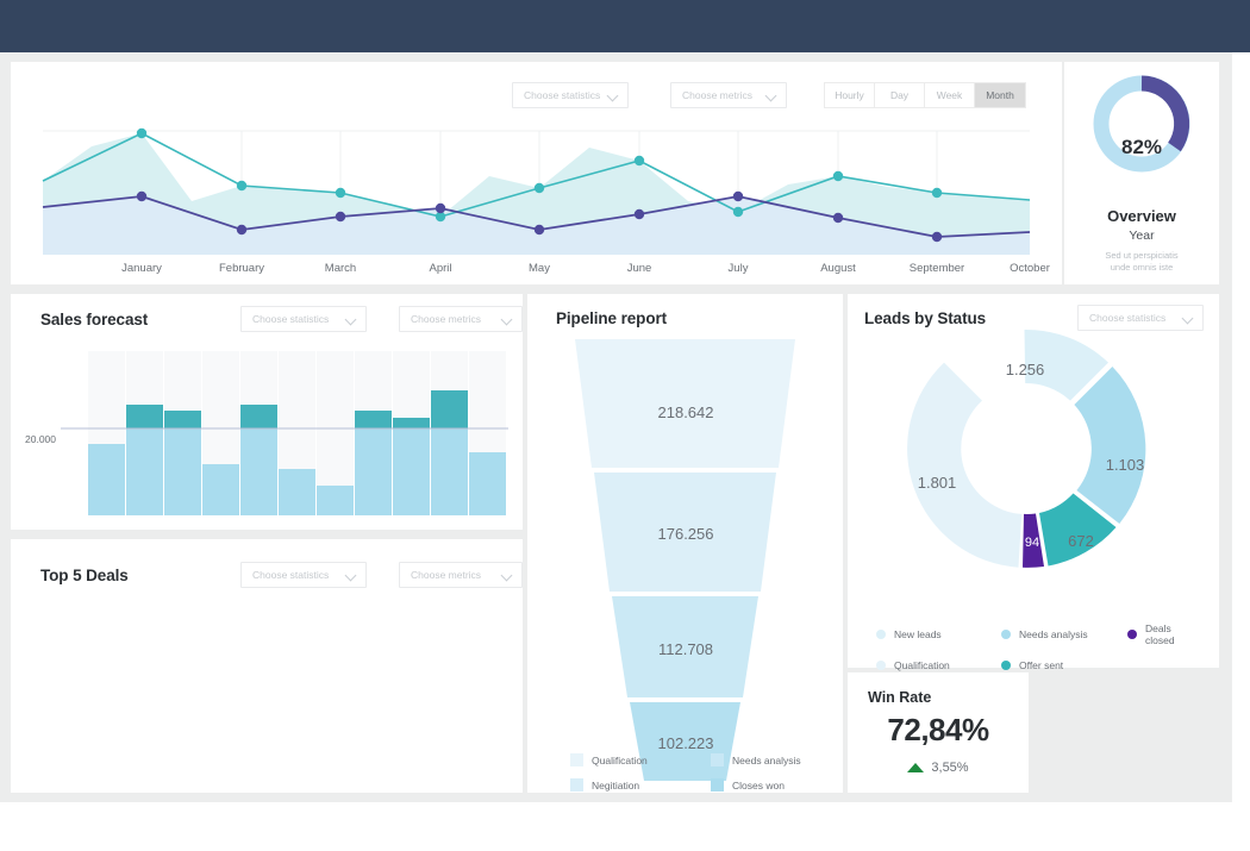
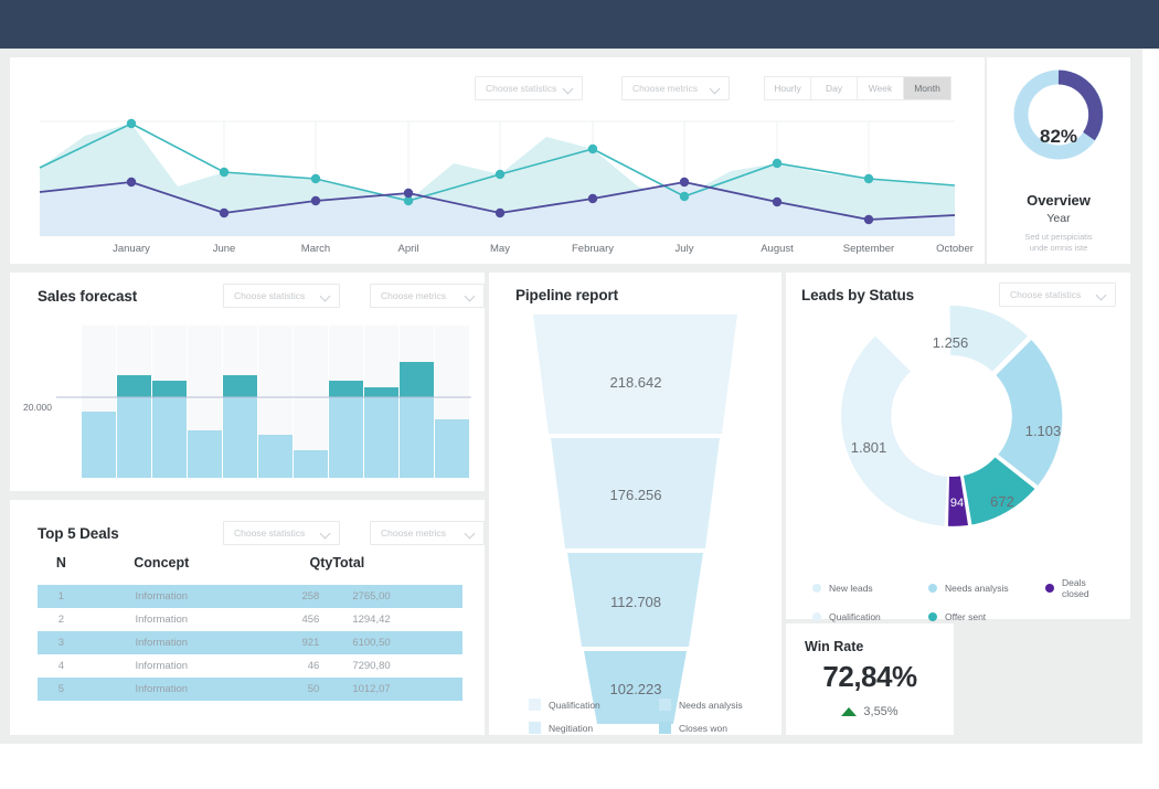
  Choose statistics
  Choose metrics
  Hourly
  Day
  Week
  Month
  January
- February
+ June
  March
  April
  May
- June
+ February
  July
  August
  September
  October
  82%
  Overview
  Year
  Sed ut perspiciatis
  unde omnis iste
  Sales forecast
  Choose statistics
  Choose metrics
  20.000
  Top 5 Deals
  Choose statistics
  Choose metrics
+ N	Concept	Qty	Total
+ 1	Information	258	2765,00
+ 2	Information	456	1294,42
+ 3	Information	921	6100,50
+ 4	Information	46	7290,80
+ 5	Information	50	1012,07
  Pipeline report
  218.642
  176.256
  112.708
  102.223
  Qualification
  Needs analysis
  Negitiation
  Closes won
  Leads by Status
  Choose statistics
  1.256
  1.103
  672
  1.801
  94
  New leads
  Needs analysis
  Deals closed
  Qualification
  Offer sent
  Win Rate
  72,84%
  3,55%
